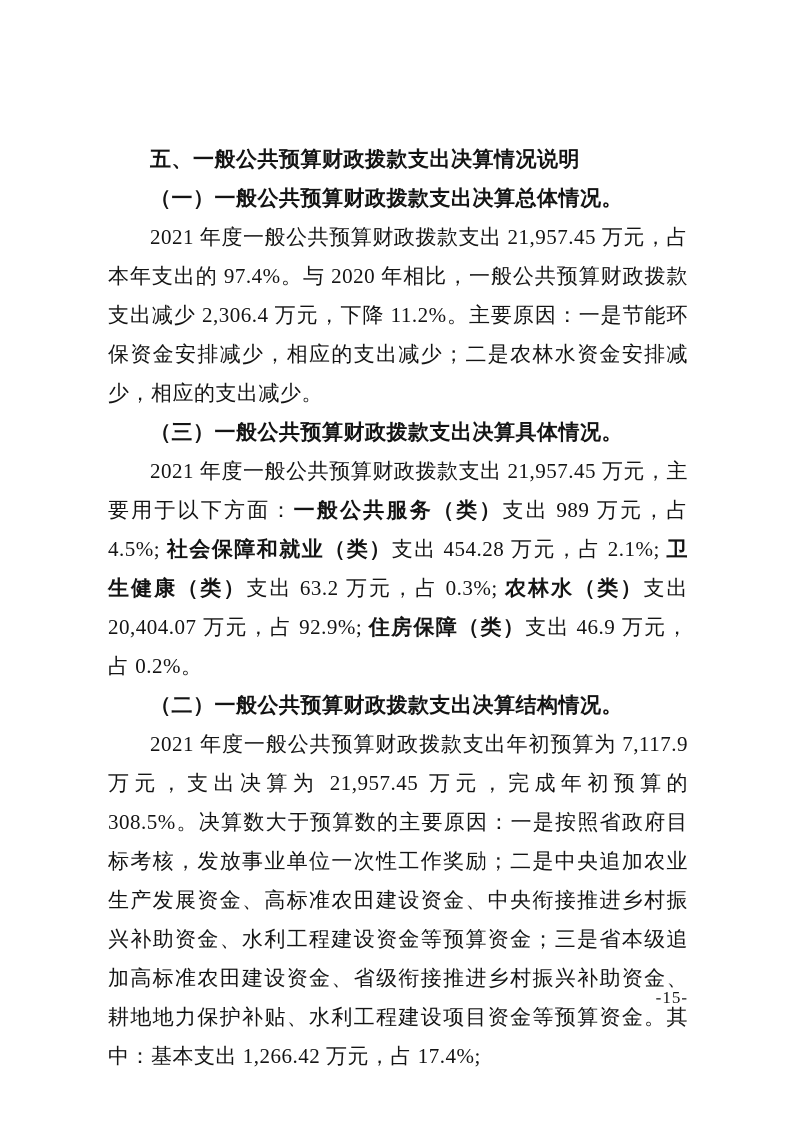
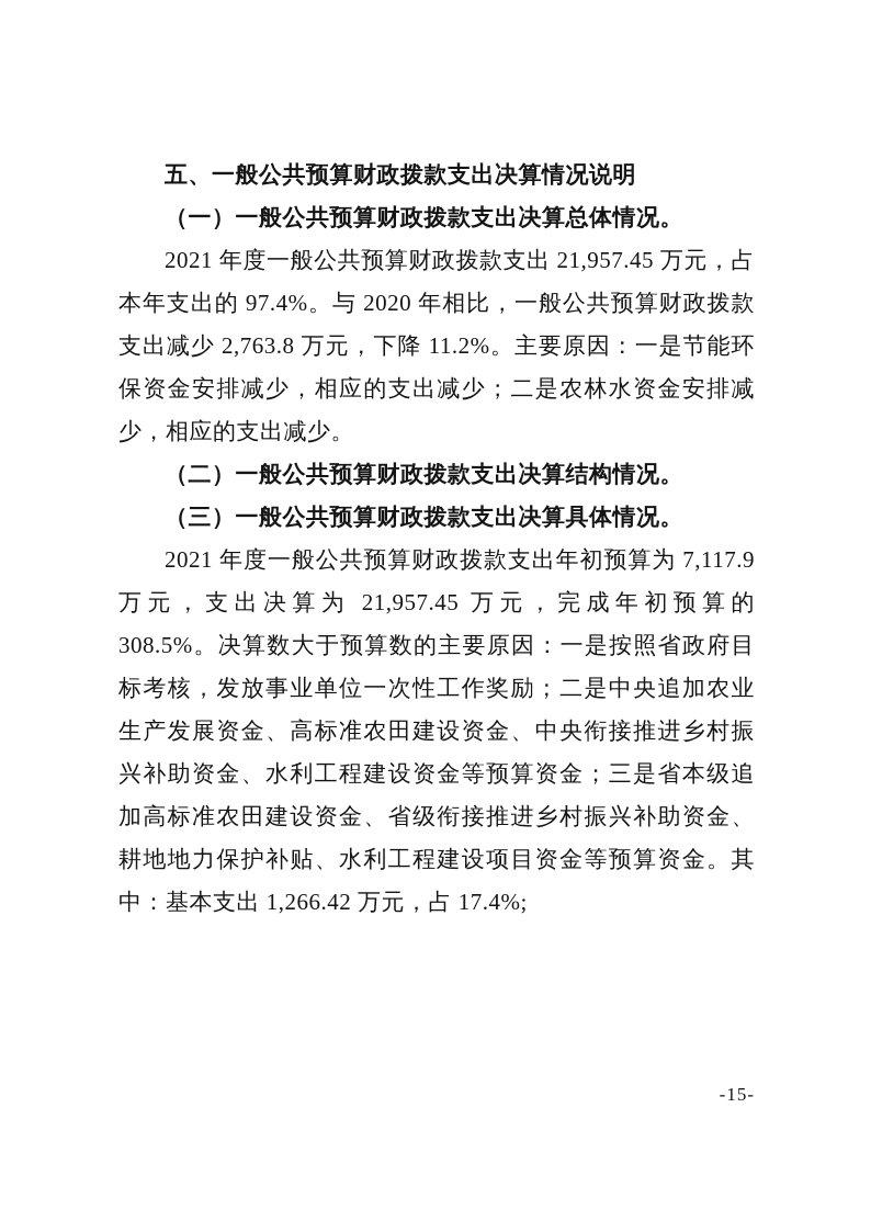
  五、一般公共预算财政拨款支出决算情况说明
  （一）一般公共预算财政拨款支出决算总体情况。
- 2021 年度一般公共预算财政拨款支出 21,957.45 万元，占本年支出的 97.4%。与 2020 年相比，一般公共预算财政拨款支出减少 2,306.4 万元，下降 11.2%。主要原因：一是节能环保资金安排减少，相应的支出减少；二是农林水资金安排减少，相应的支出减少。
+ 2021 年度一般公共预算财政拨款支出 21,957.45 万元，占本年支出的 97.4%。与 2020 年相比，一般公共预算财政拨款支出减少 2,763.8 万元，下降 11.2%。主要原因：一是节能环保资金安排减少，相应的支出减少；二是农林水资金安排减少，相应的支出减少。
- （三）一般公共预算财政拨款支出决算具体情况。
+ （二）一般公共预算财政拨款支出决算结构情况。
- 2021 年度一般公共预算财政拨款支出 21,957.45 万元，主要用于以下方面：一般公共服务（类）支出 989 万元，占 4.5%; 社会保障和就业（类）支出 454.28 万元，占 2.1%; 卫生健康（类）支出 63.2 万元，占 0.3%; 农林水（类）支出 20,404.07 万元，占 92.9%; 住房保障（类）支出 46.9 万元，占 0.2%。
- （二）一般公共预算财政拨款支出决算结构情况。
+ （三）一般公共预算财政拨款支出决算具体情况。
  2021 年度一般公共预算财政拨款支出年初预算为 7,117.9 万元，支出决算为 21,957.45 万元，完成年初预算的 308.5%。决算数大于预算数的主要原因：一是按照省政府目标考核，发放事业单位一次性工作奖励；二是中央追加农业生产发展资金、高标准农田建设资金、中央衔接推进乡村振兴补助资金、水利工程建设资金等预算资金；三是省本级追加高标准农田建设资金、省级衔接推进乡村振兴补助资金、耕地地力保护补贴、水利工程建设项目资金等预算资金。其中：基本支出 1,266.42 万元，占 17.4%;
  -15-
